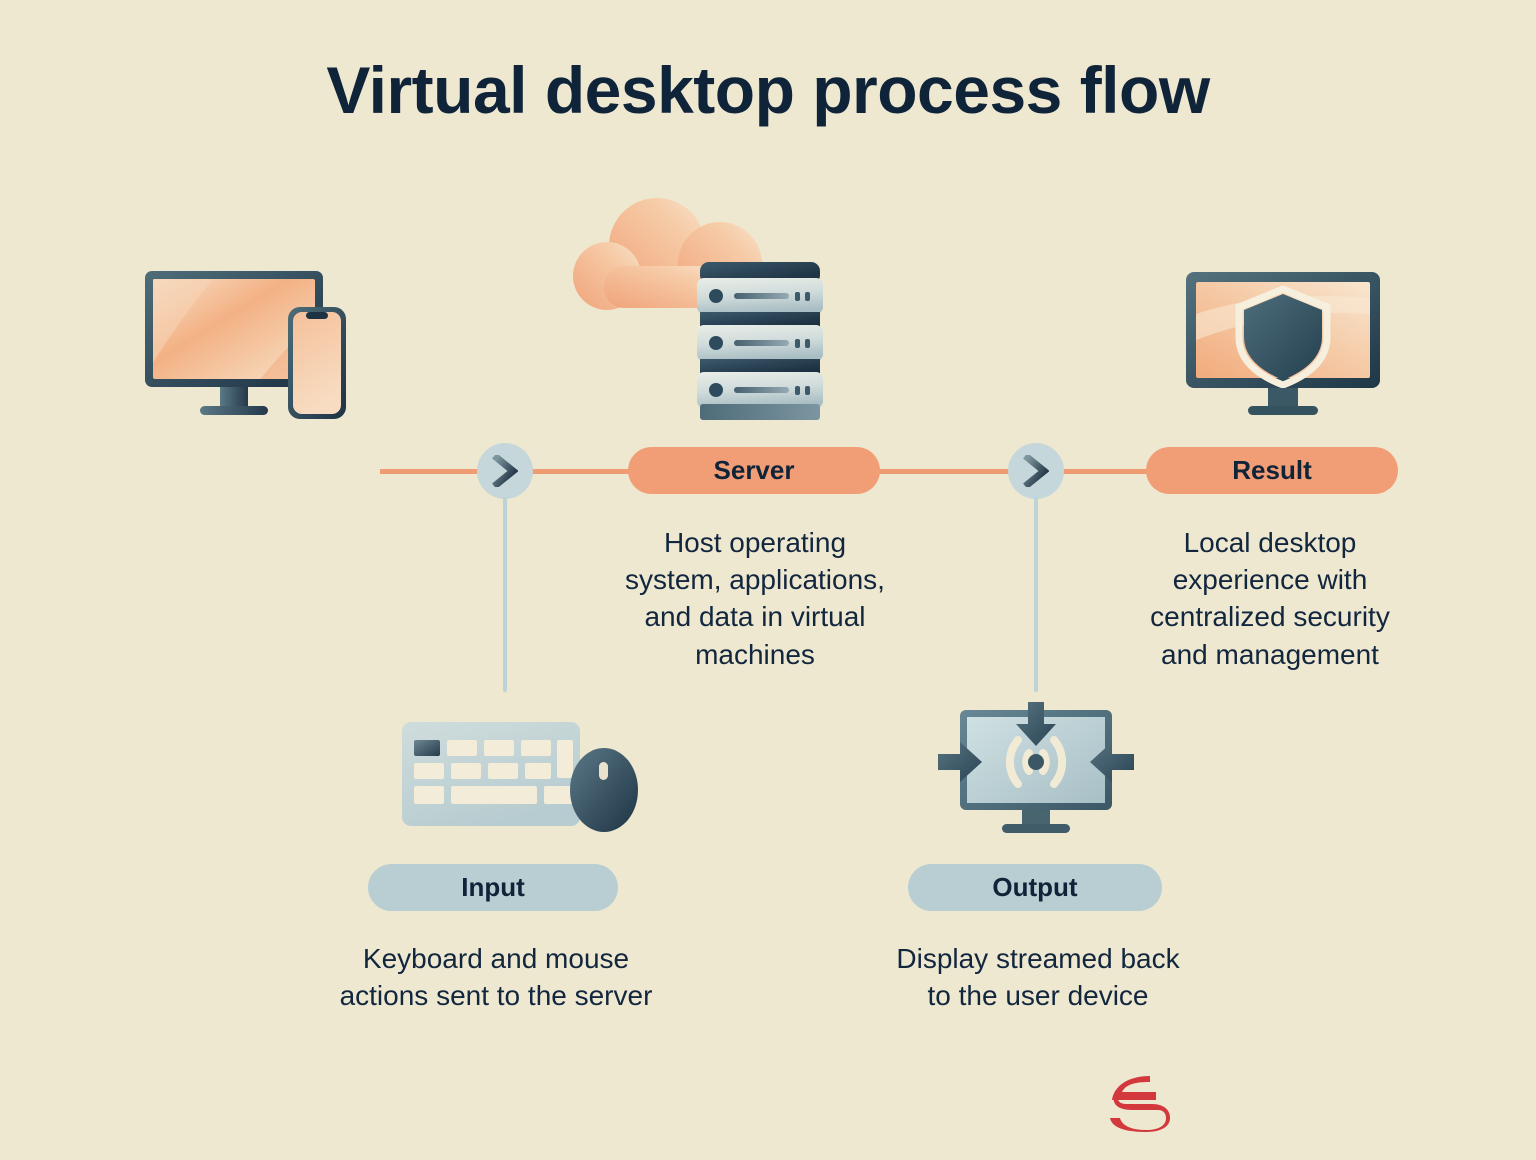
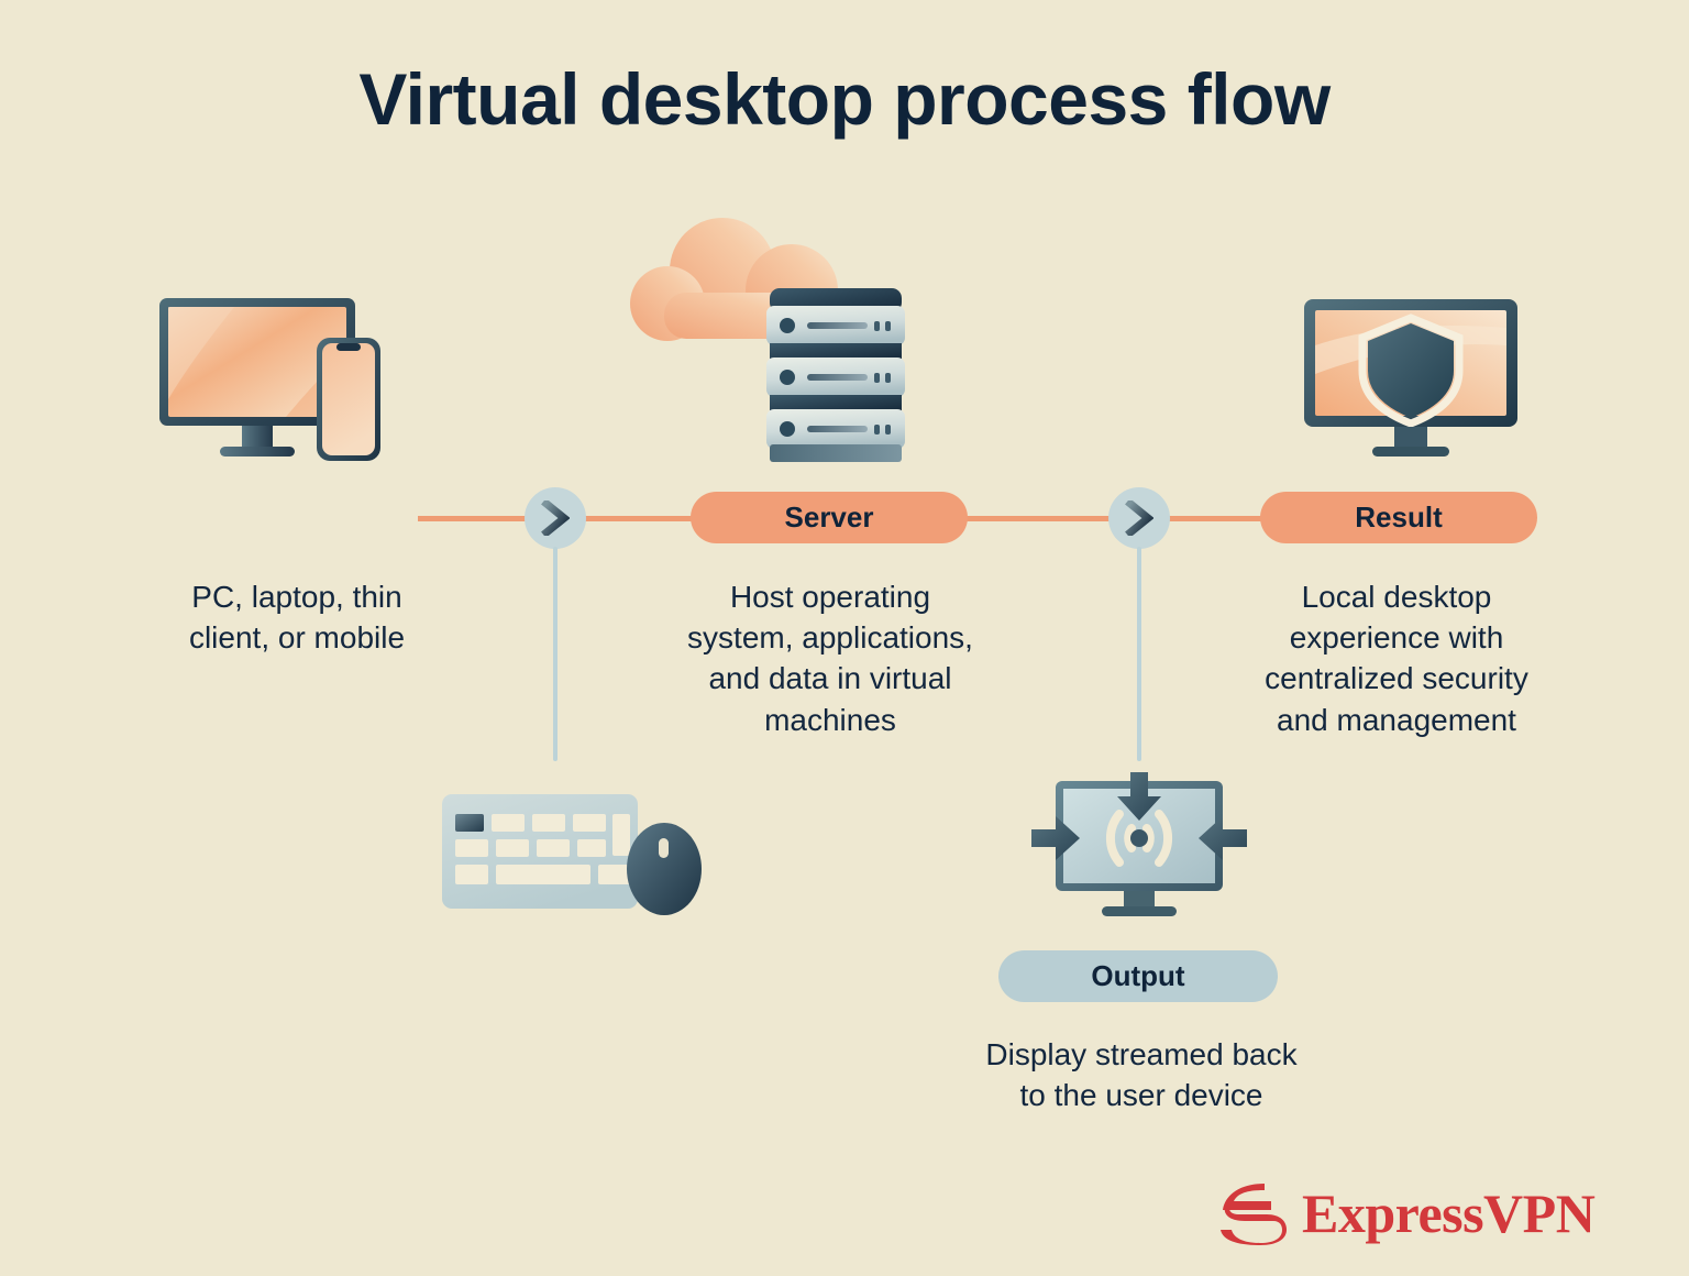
  Virtual desktop process flow
  Server
  Result
+ PC, laptop, thin
+ client, or mobile
  Host operating
  system, applications,
  and data in virtual
  machines
  Local desktop
  experience with
  centralized security
  and management
- Input
  Output
- Keyboard and mouse
- actions sent to the server
  Display streamed back
  to the user device
+ ExpressVPN
